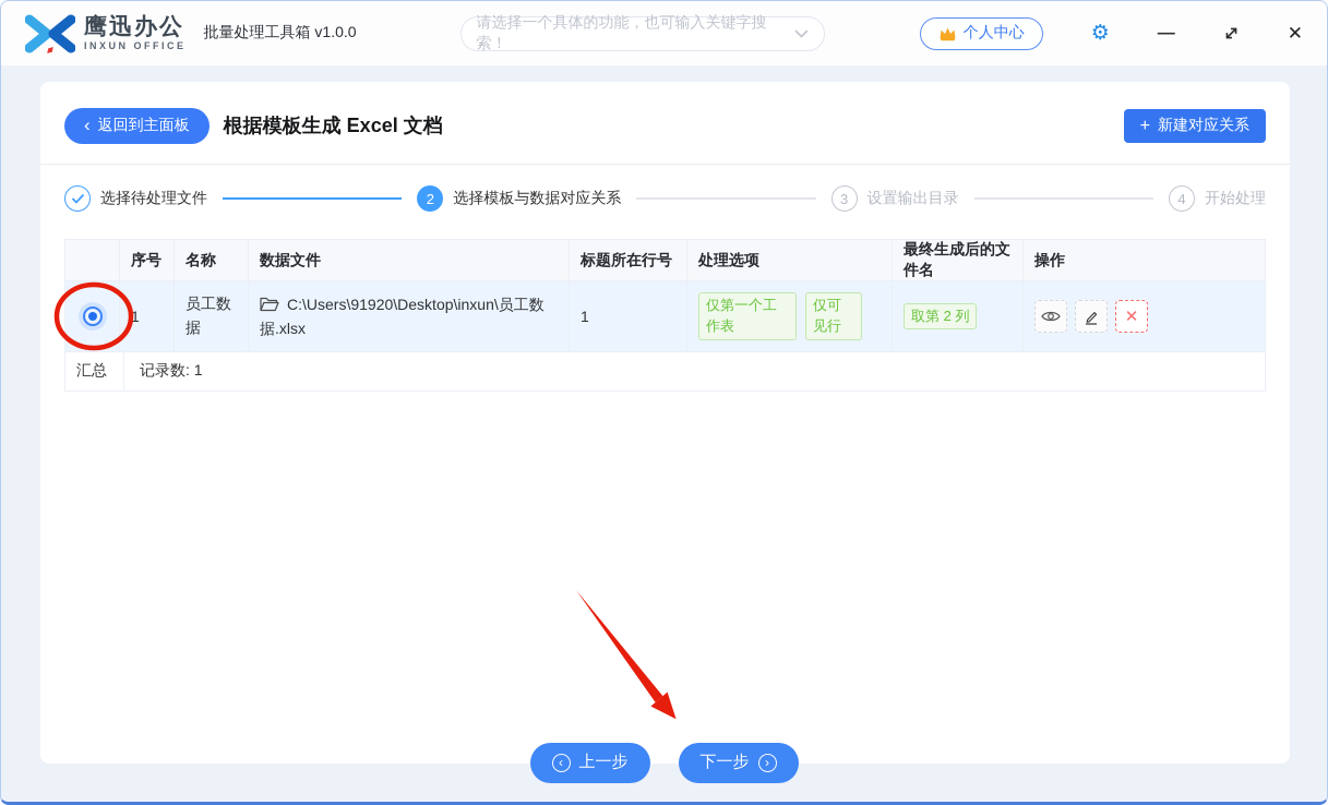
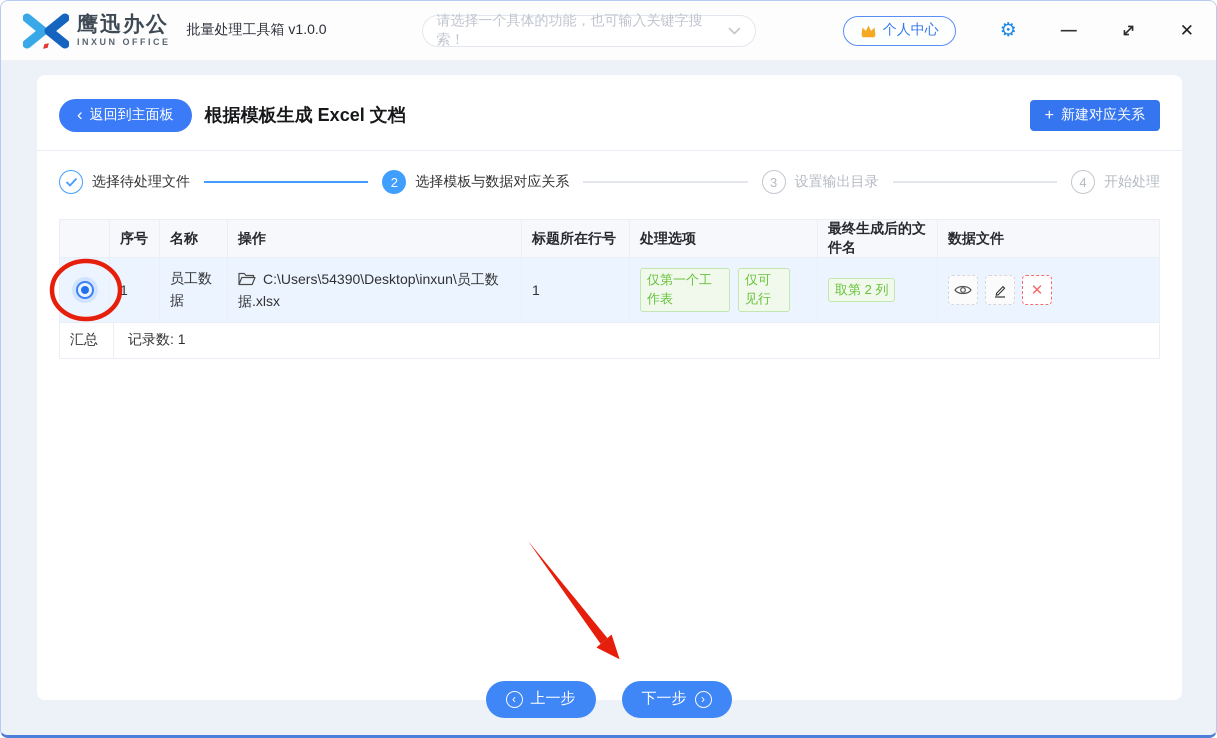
  鹰迅办公
  INXUN OFFICE
  批量处理工具箱 v1.0.0
  请选择一个具体的功能，也可输入关键字搜索！
  个人中心
  ⚙
  —
  ✕
  ‹
  返回到主面板
  根据模板生成 Excel 文档
  +
  新建对应关系
  选择待处理文件
  2
  选择模板与数据对应关系
  3
  设置输出目录
  4
  开始处理
  序号
  名称
- 数据文件
+ 操作
  标题所在行号
  处理选项
  最终生成后的文件名
- 操作
+ 数据文件
  1
  员工数据
- C:\Users\91920\Desktop\inxun\员工数据.xlsx
+ C:\Users\54390\Desktop\inxun\员工数据.xlsx
  1
  仅第一个工作表
  仅可见行
  取第 2 列
  ✕
  汇总
  记录数: 1
  ‹
  上一步
  下一步
  ›
